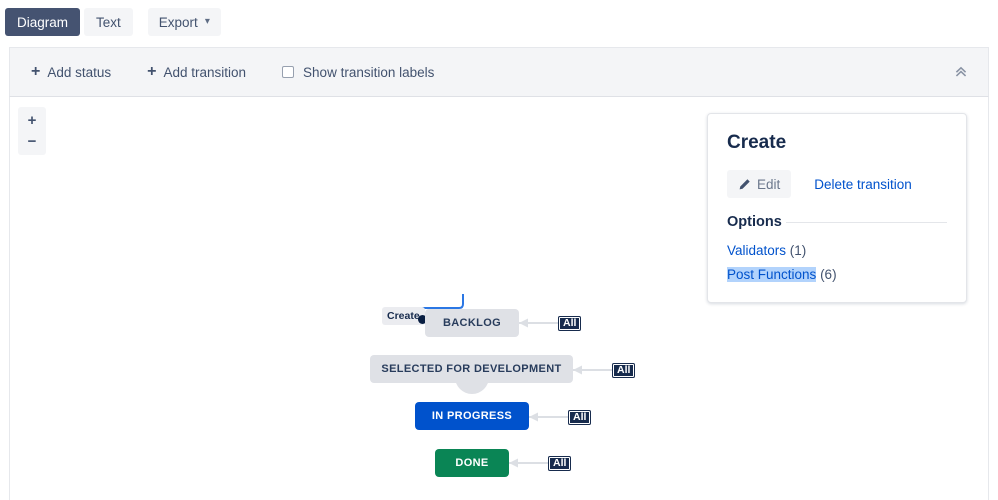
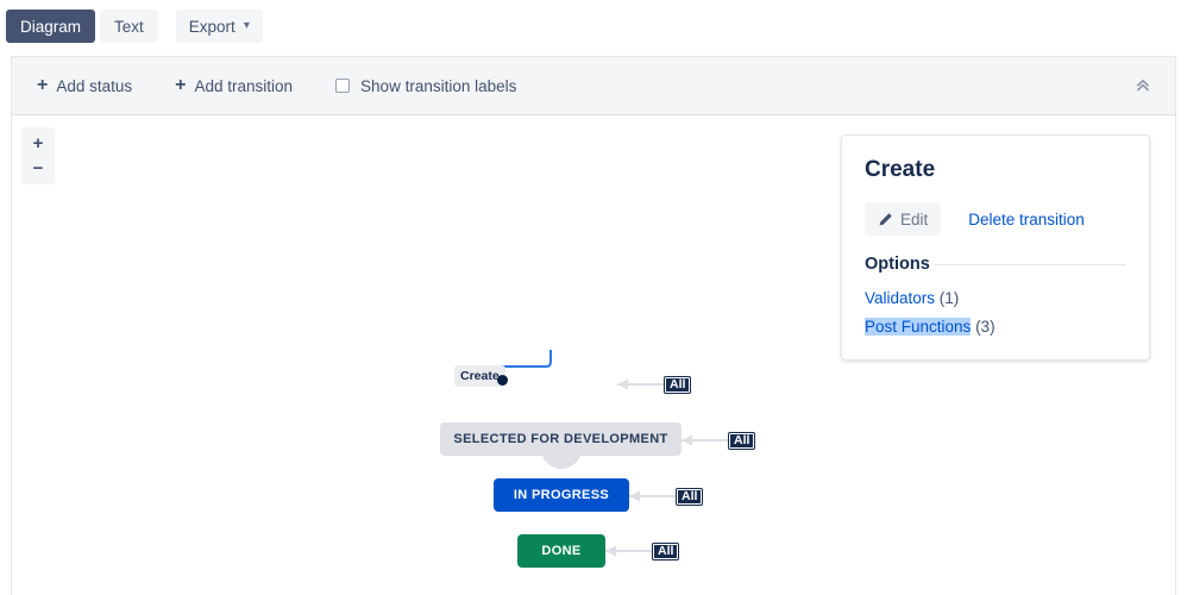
  Diagram
  Text
  Export
  ▾
  +
  Add status
  +
  Add transition
  Show transition labels
  +
  −
  Create
- BACKLOG
  SELECTED FOR DEVELOPMENT
  IN PROGRESS
  DONE
  All
  All
  All
  All
  Create
  Edit
  Delete transition
  Options
  Validators (1)
- Post Functions (6)
+ Post Functions (3)
